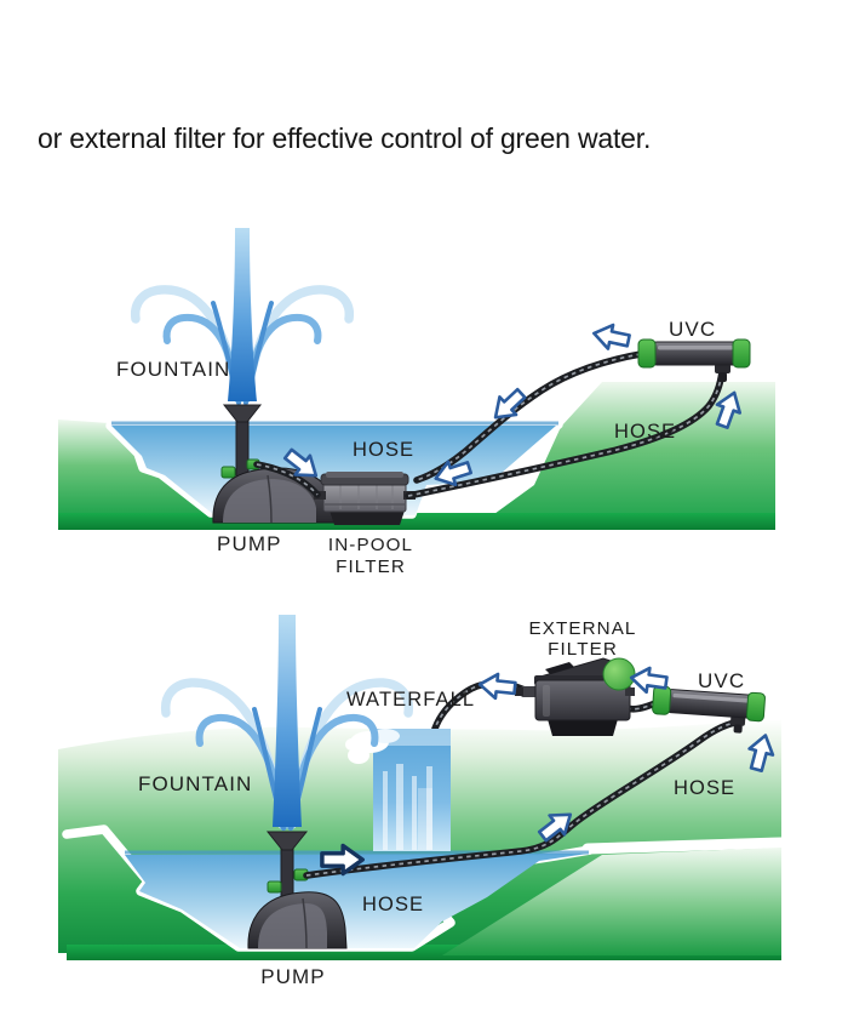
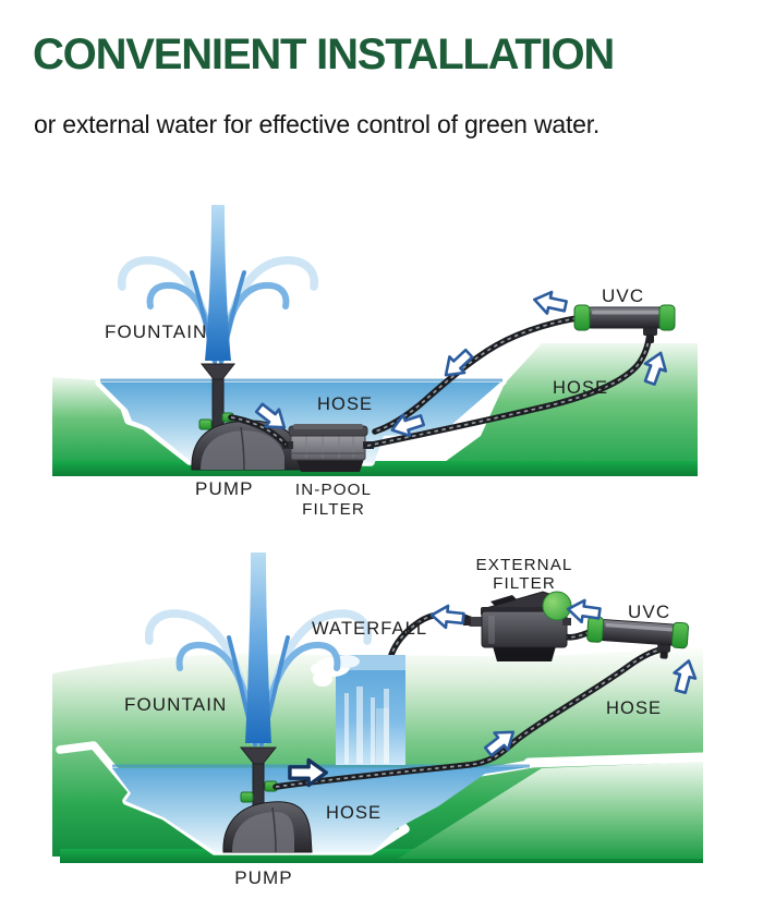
+ CONVENIENT INSTALLATION
- or external filter for effective control of green water.
+ or external water for effective control of green water.
  FOUNTAIN
  HOSE
  HOSE
  UVC
  PUMP
  IN-POOL
  FILTER
  EXTERNAL
  FILTER
  UVC
  WATERFALL
  FOUNTAIN
  HOSE
  HOSE
  PUMP
